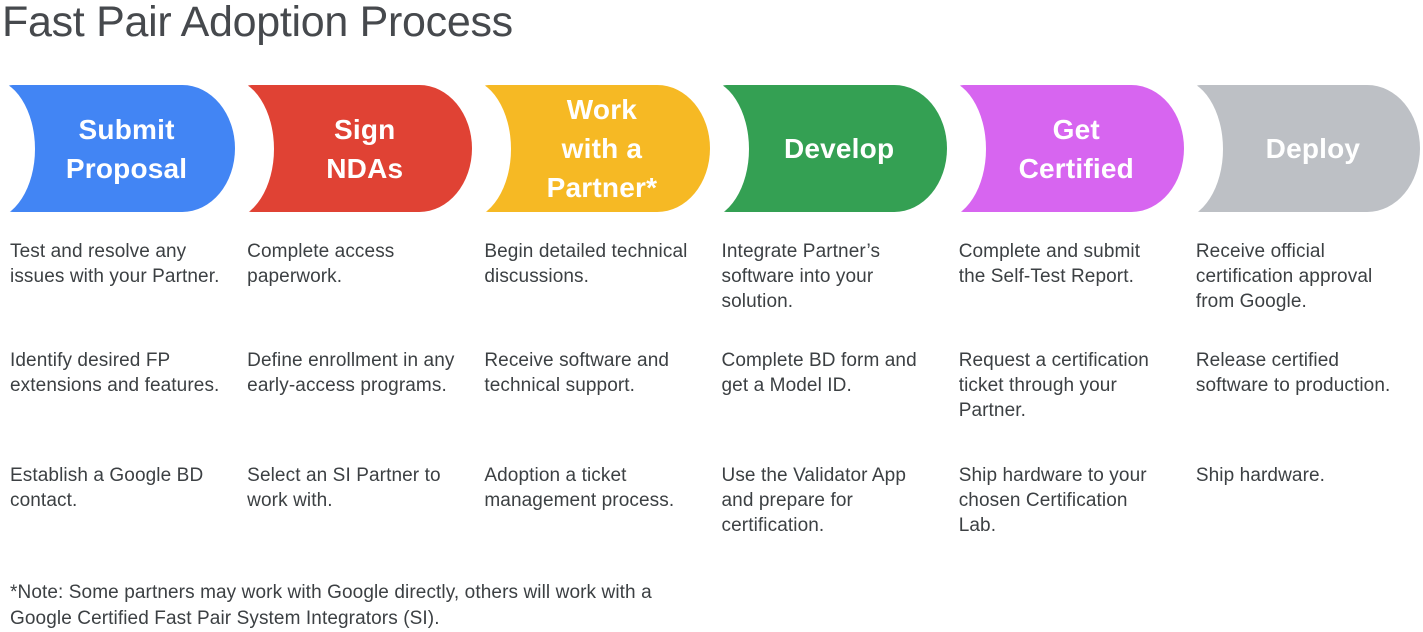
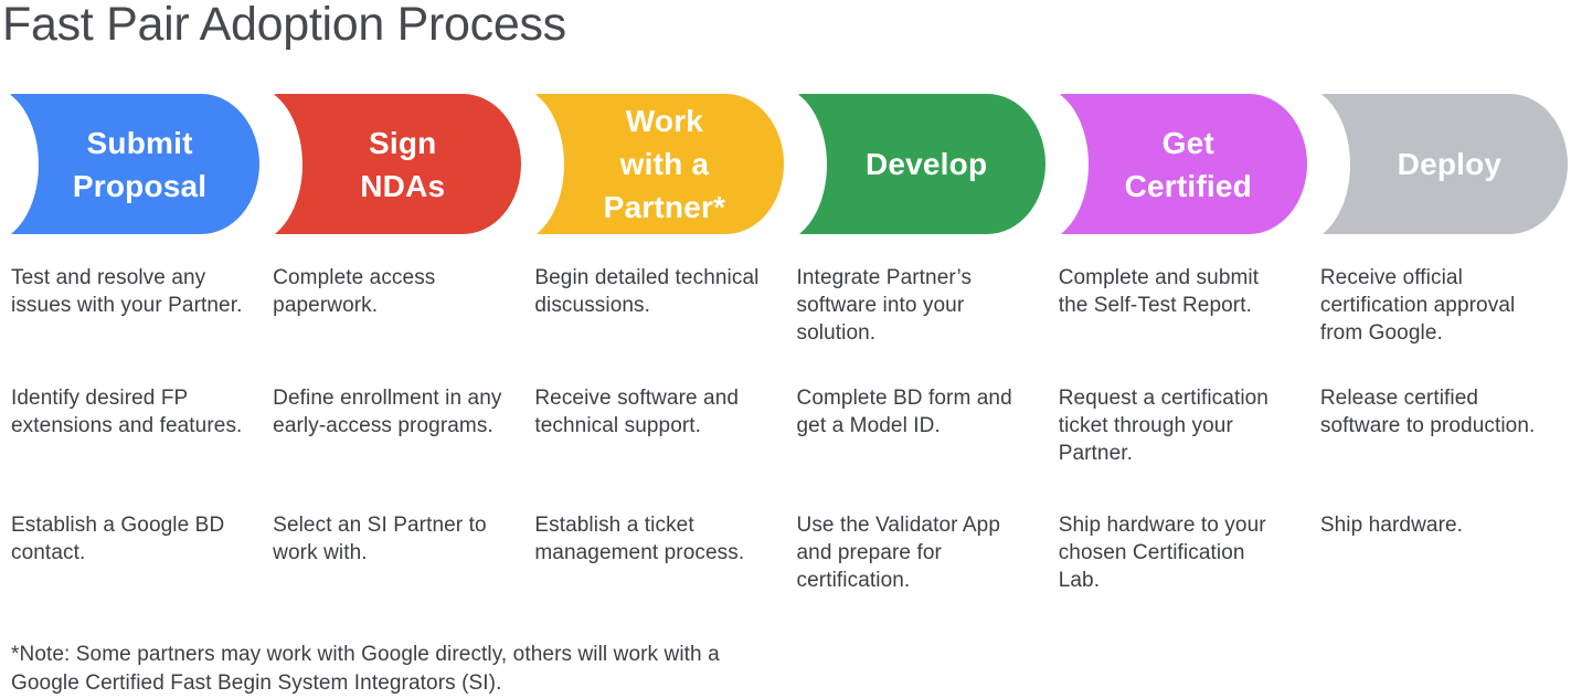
  Fast Pair Adoption Process
  Submit
  Proposal
  Sign
  NDAs
  Work
  with a
  Partner*
  Develop
  Get
  Certified
  Deploy
  Test and resolve any issues with your Partner.
  Identify desired FP extensions and features.
  Establish a Google BD contact.
  Complete access paperwork.
  Define enrollment in any early-access programs.
  Select an SI Partner to work with.
  Begin detailed technical discussions.
  Receive software and technical support.
- Adoption a ticket management process.
+ Establish a ticket management process.
  Integrate Partner’s software into your solution.
  Complete BD form and get a Model ID.
  Use the Validator App and prepare for certification.
  Complete and submit the Self-Test Report.
  Request a certification ticket through your Partner.
  Ship hardware to your chosen Certification Lab.
  Receive official certification approval from Google.
  Release certified software to production.
  Ship hardware.
- *Note: Some partners may work with Google directly, others will work with a Google Certified Fast Pair System Integrators (SI).
+ *Note: Some partners may work with Google directly, others will work with a Google Certified Fast Begin System Integrators (SI).
